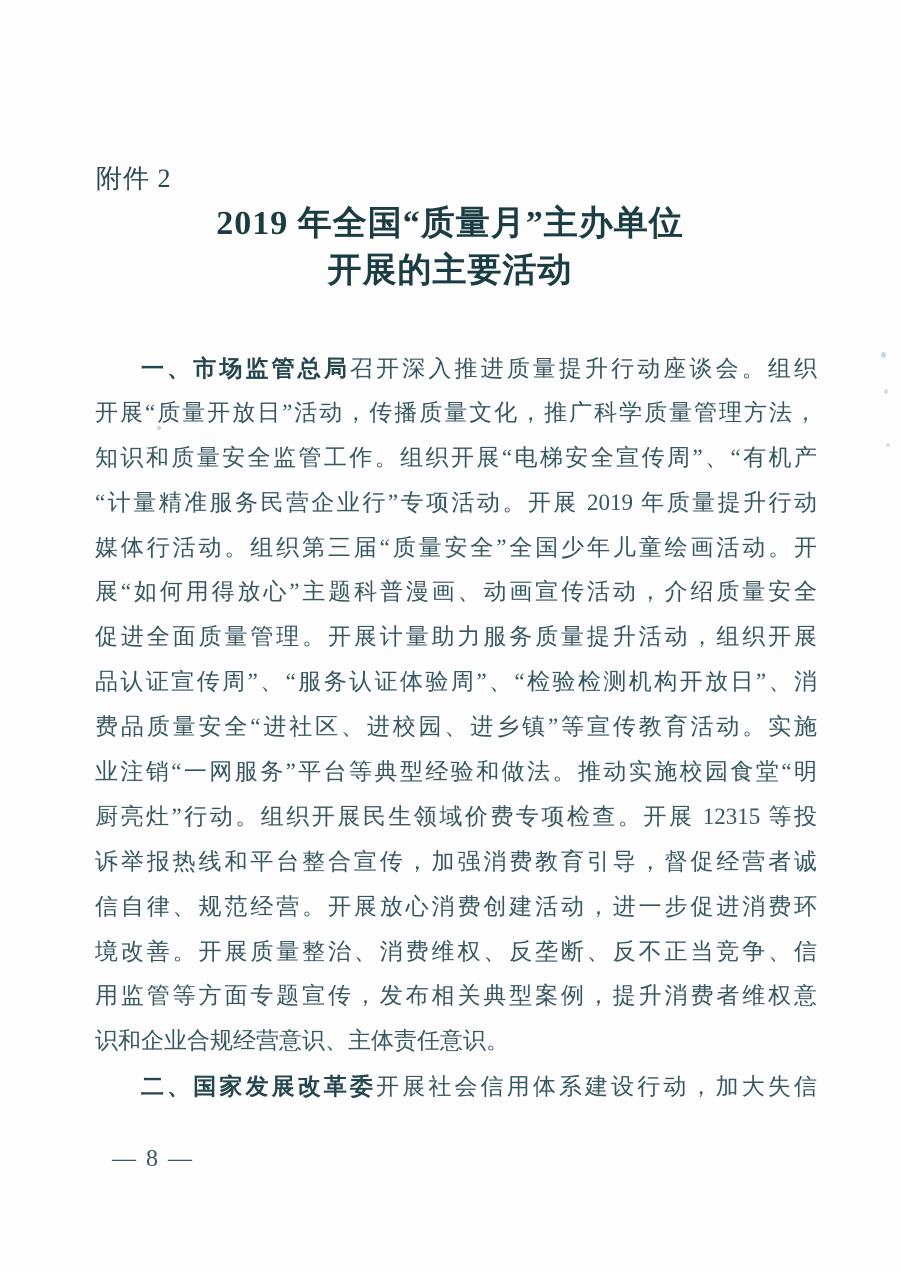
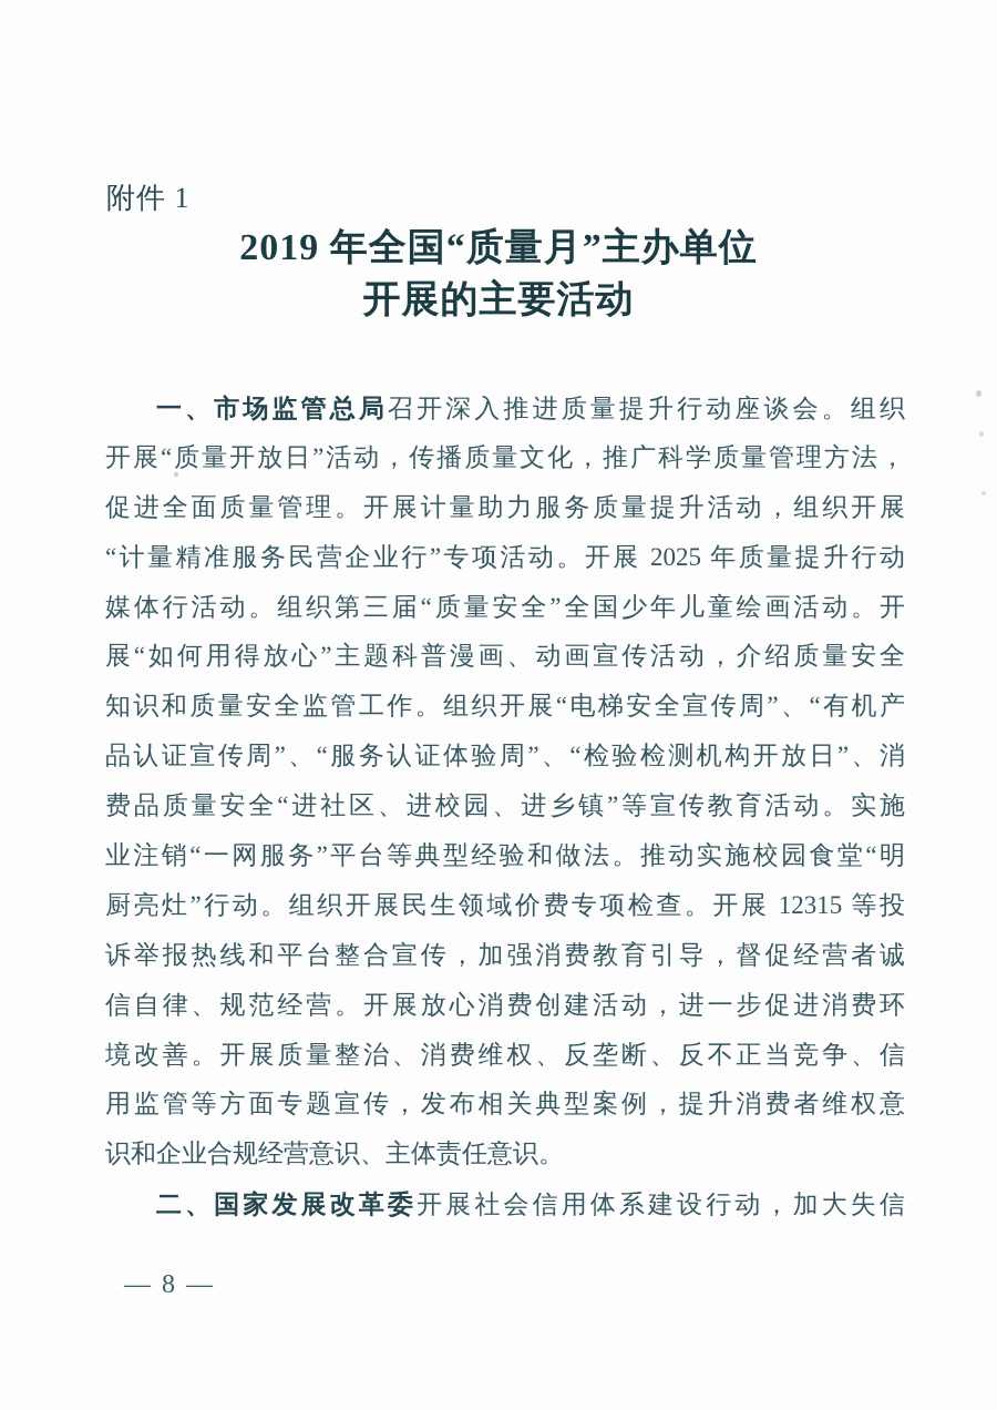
- 附件 2
+ 附件 1
  2019 年全国“质量月”主办单位
  开展的主要活动
  一、市场监管总局召开深入推进质量提升行动座谈会。组织
  开展“质量开放日”活动，传播质量文化，推广科学质量管理方法，
- 知识和质量安全监管工作。组织开展“电梯安全宣传周”、“有机产
+ 促进全面质量管理。开展计量助力服务质量提升活动，组织开展
- “计量精准服务民营企业行”专项活动。开展 2019 年质量提升行动
+ “计量精准服务民营企业行”专项活动。开展 2025 年质量提升行动
  媒体行活动。组织第三届“质量安全”全国少年儿童绘画活动。开
  展“如何用得放心”主题科普漫画、动画宣传活动，介绍质量安全
- 促进全面质量管理。开展计量助力服务质量提升活动，组织开展
+ 知识和质量安全监管工作。组织开展“电梯安全宣传周”、“有机产
  品认证宣传周”、“服务认证体验周”、“检验检测机构开放日”、消
  费品质量安全“进社区、进校园、进乡镇”等宣传教育活动。实施
  业注销“一网服务”平台等典型经验和做法。推动实施校园食堂“明
  厨亮灶”行动。组织开展民生领域价费专项检查。开展 12315 等投
  诉举报热线和平台整合宣传，加强消费教育引导，督促经营者诚
  信自律、规范经营。开展放心消费创建活动，进一步促进消费环
  境改善。开展质量整治、消费维权、反垄断、反不正当竞争、信
  用监管等方面专题宣传，发布相关典型案例，提升消费者维权意
  识和企业合规经营意识、主体责任意识。
  二、国家发展改革委开展社会信用体系建设行动，加大失信
  — 8 —
